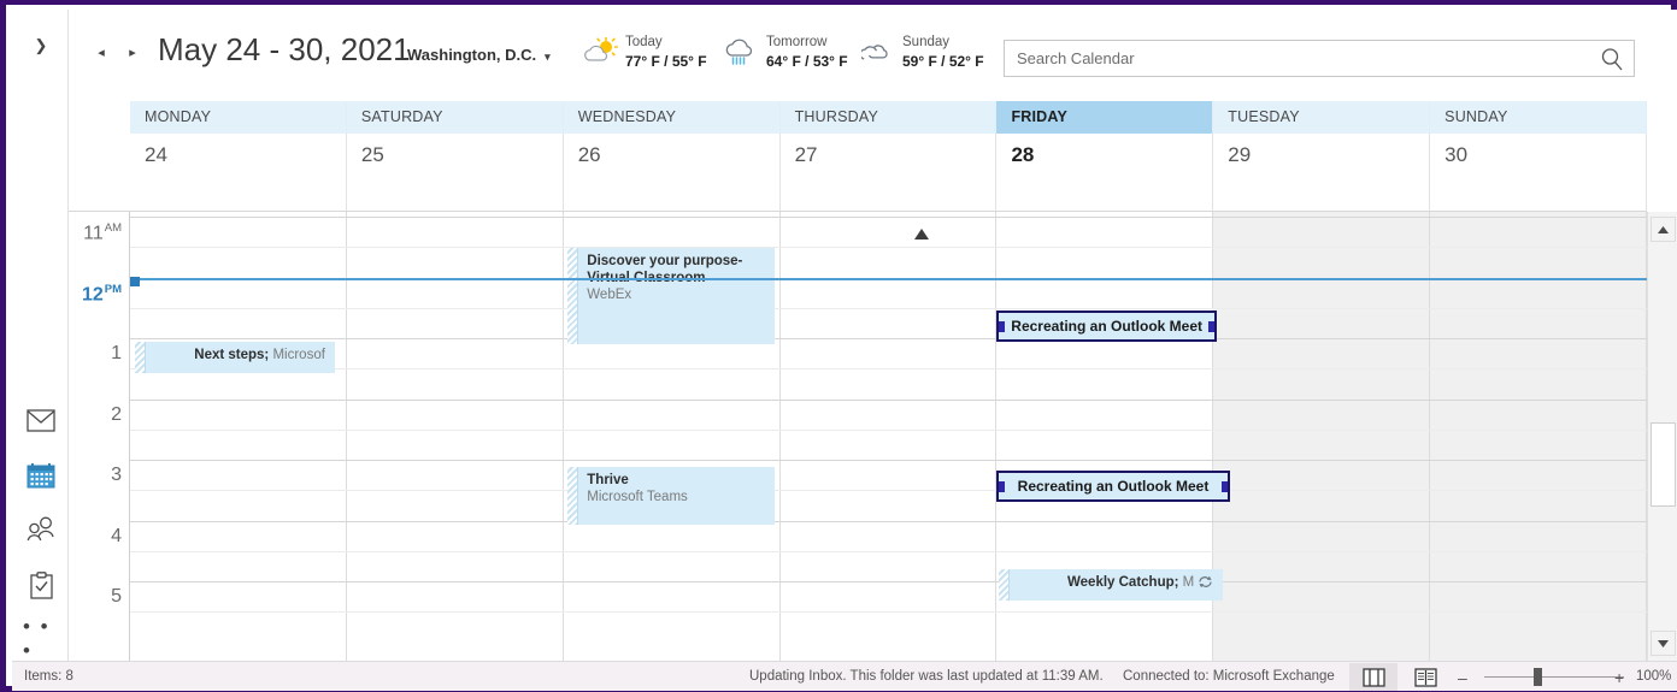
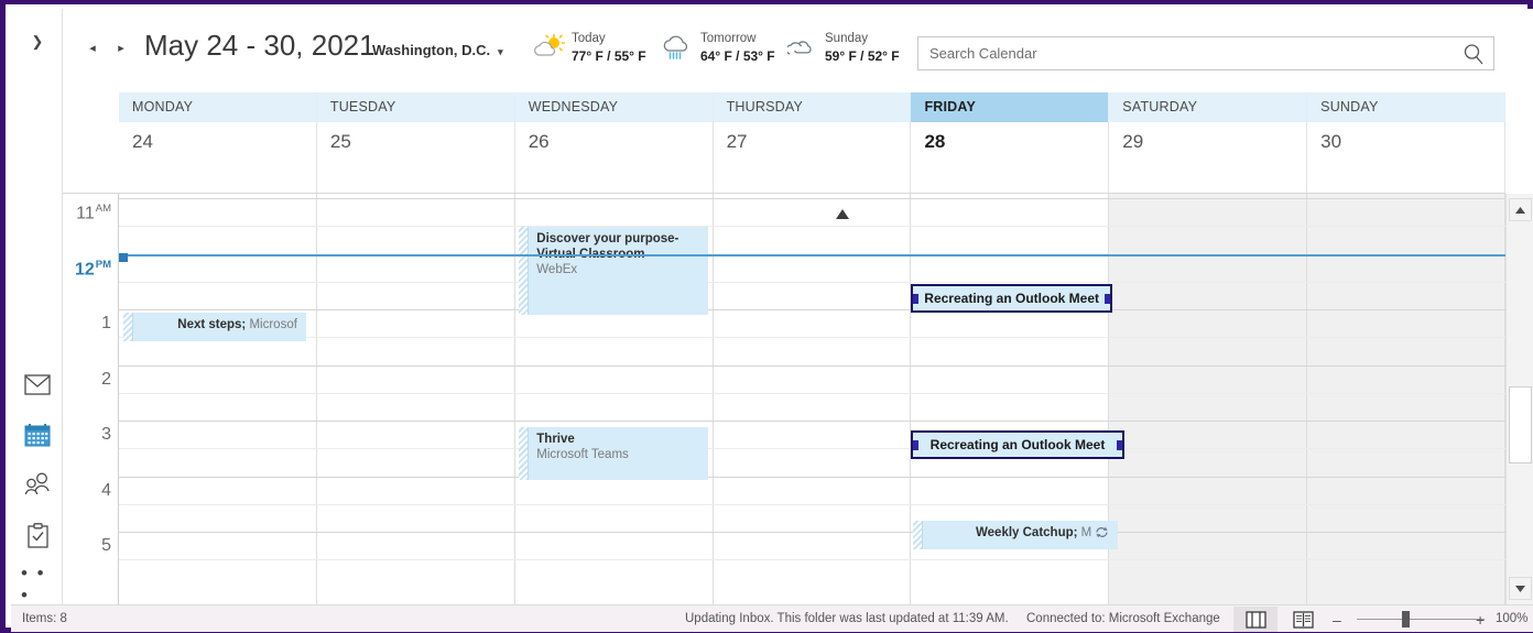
  ❯
  • • •
  ◂
  ▸
  May 24 - 30, 2021
  Washington, D.C. ▾
  Today
  77° F / 55° F
  Tomorrow
  64° F / 53° F
  Sunday
  59° F / 52° F
  Search Calendar
  MONDAY
- SATURDAY
+ TUESDAY
  WEDNESDAY
  THURSDAY
  FRIDAY
- TUESDAY
+ SATURDAY
  SUNDAY
  24
  25
  26
  27
  28
  29
  30
  11AM
  12PM
  1
  2
  3
  4
  5
  Next steps; Microsof
  Discover your purpose-
  Virtual Classroom
  WebEx
  Thrive
  Microsoft Teams
  Recreating an Outlook Meet
  Recreating an Outlook Meet
  Weekly Catchup; M
  Items: 8
  Updating Inbox. This folder was last updated at 11:39 AM.
  Connected to: Microsoft Exchange
  –
  +
  100%
